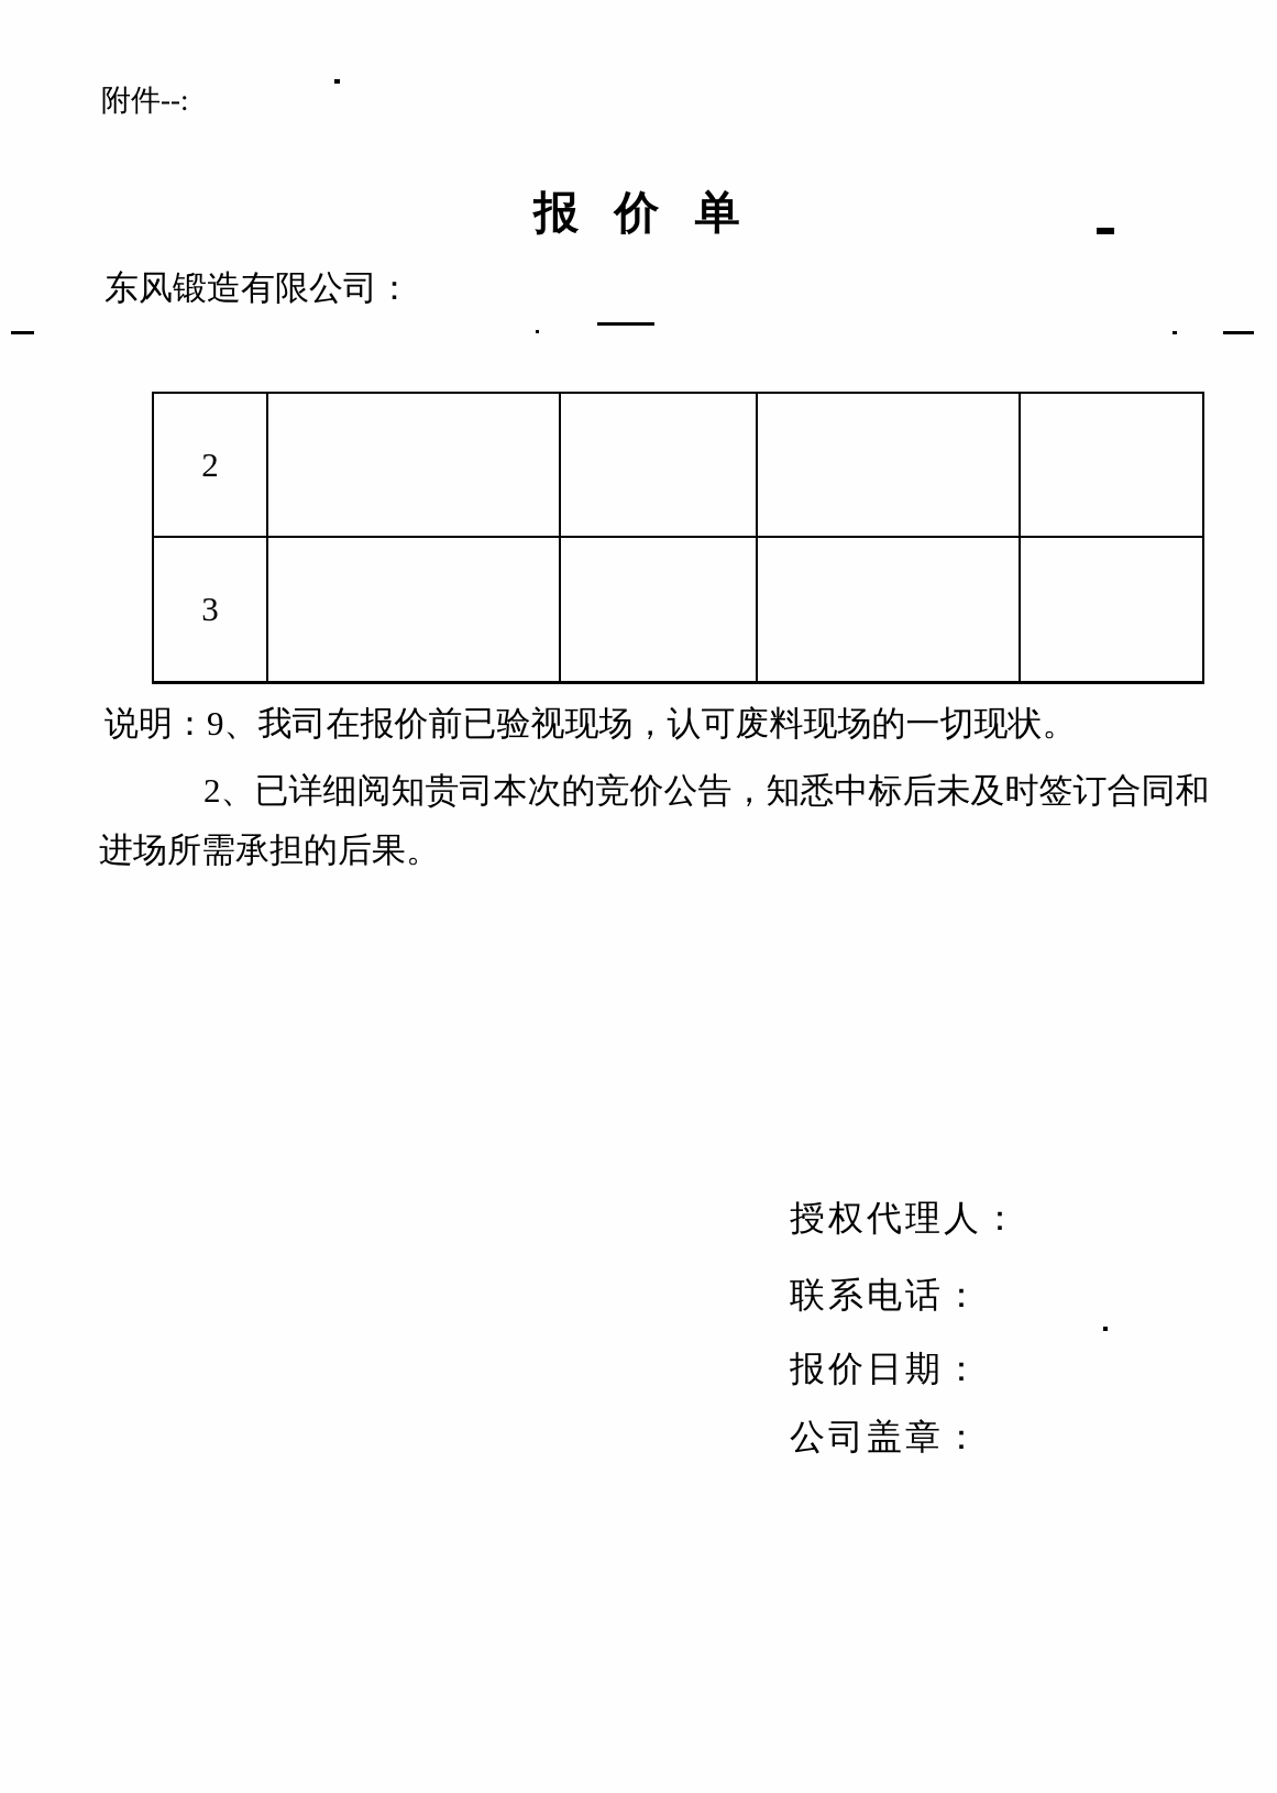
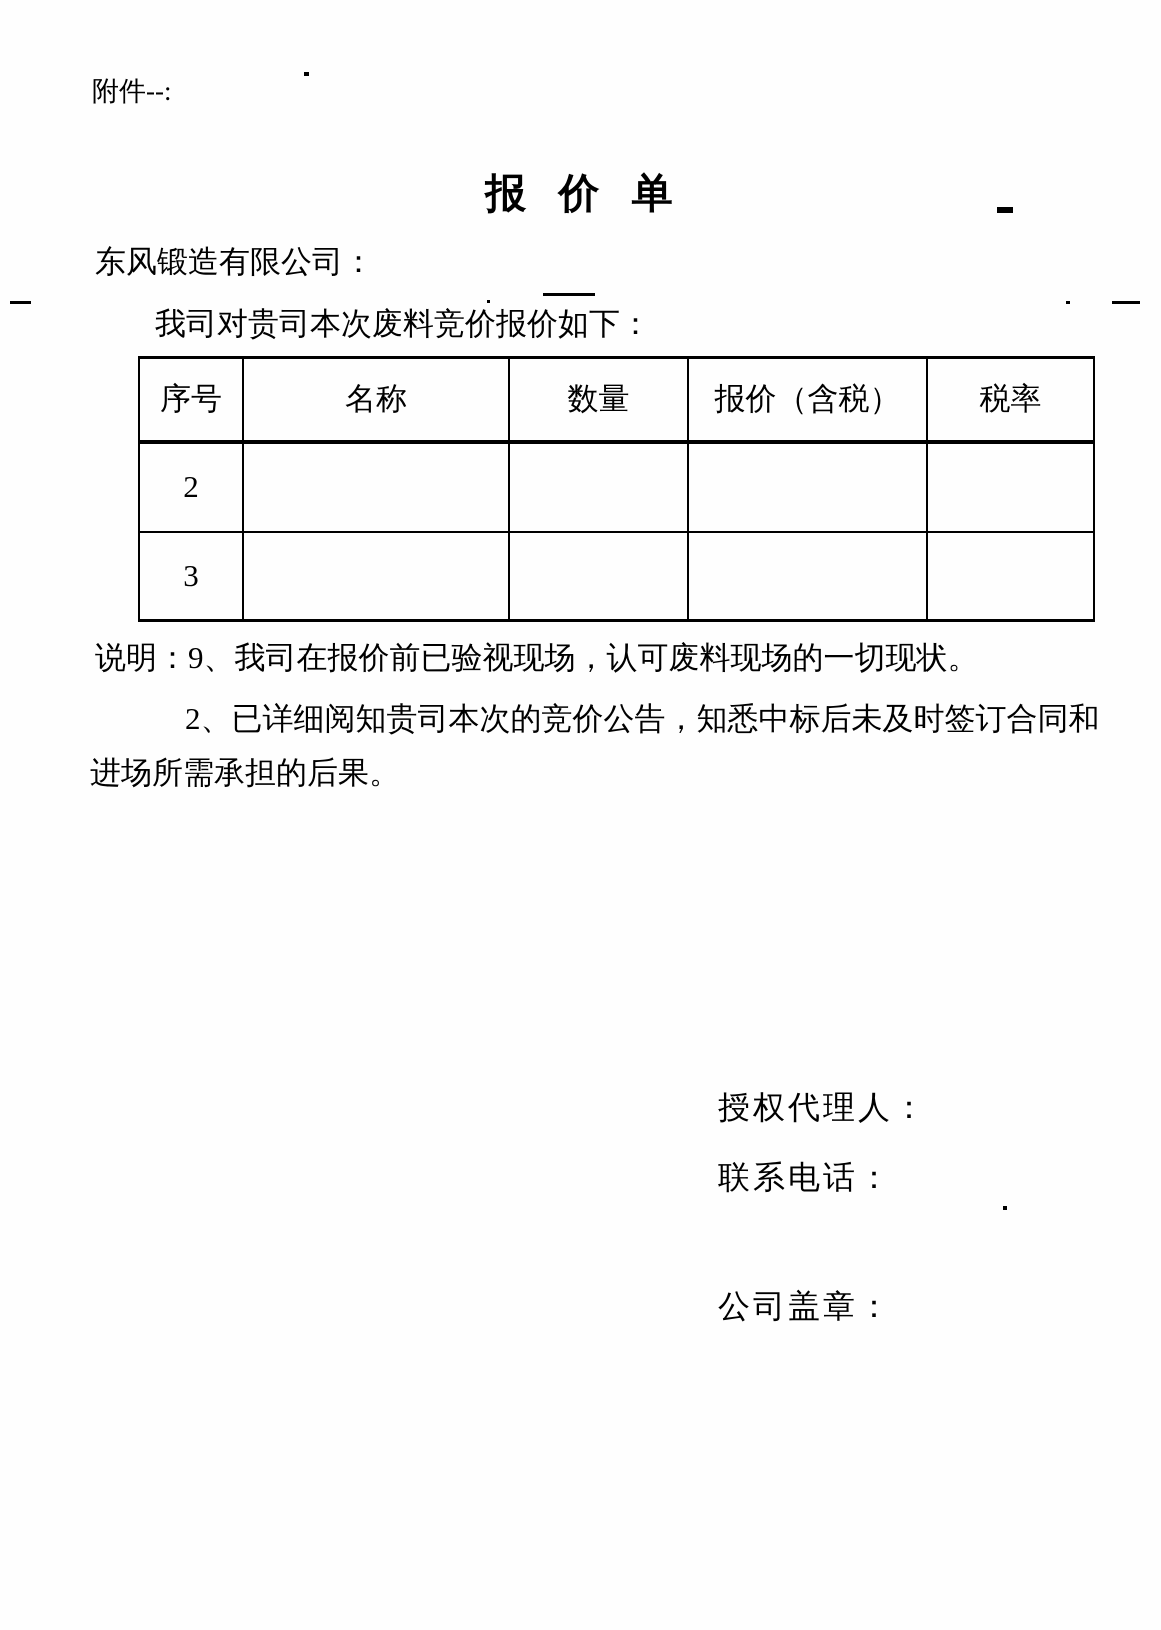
  附件--:
  报 价 单
  东风锻造有限公司：
+ 我司对贵司本次废料竞价报价如下：
+ 序号	名称	数量	报价（含税）	税率
  2
  3
  说明：9、我司在报价前已验视现场，认可废料现场的一切现状。
  2、已详细阅知贵司本次的竞价公告，知悉中标后未及时签订合同和
  进场所需承担的后果。
  授权代理人：
  联系电话：
- 报价日期：
  公司盖章：
